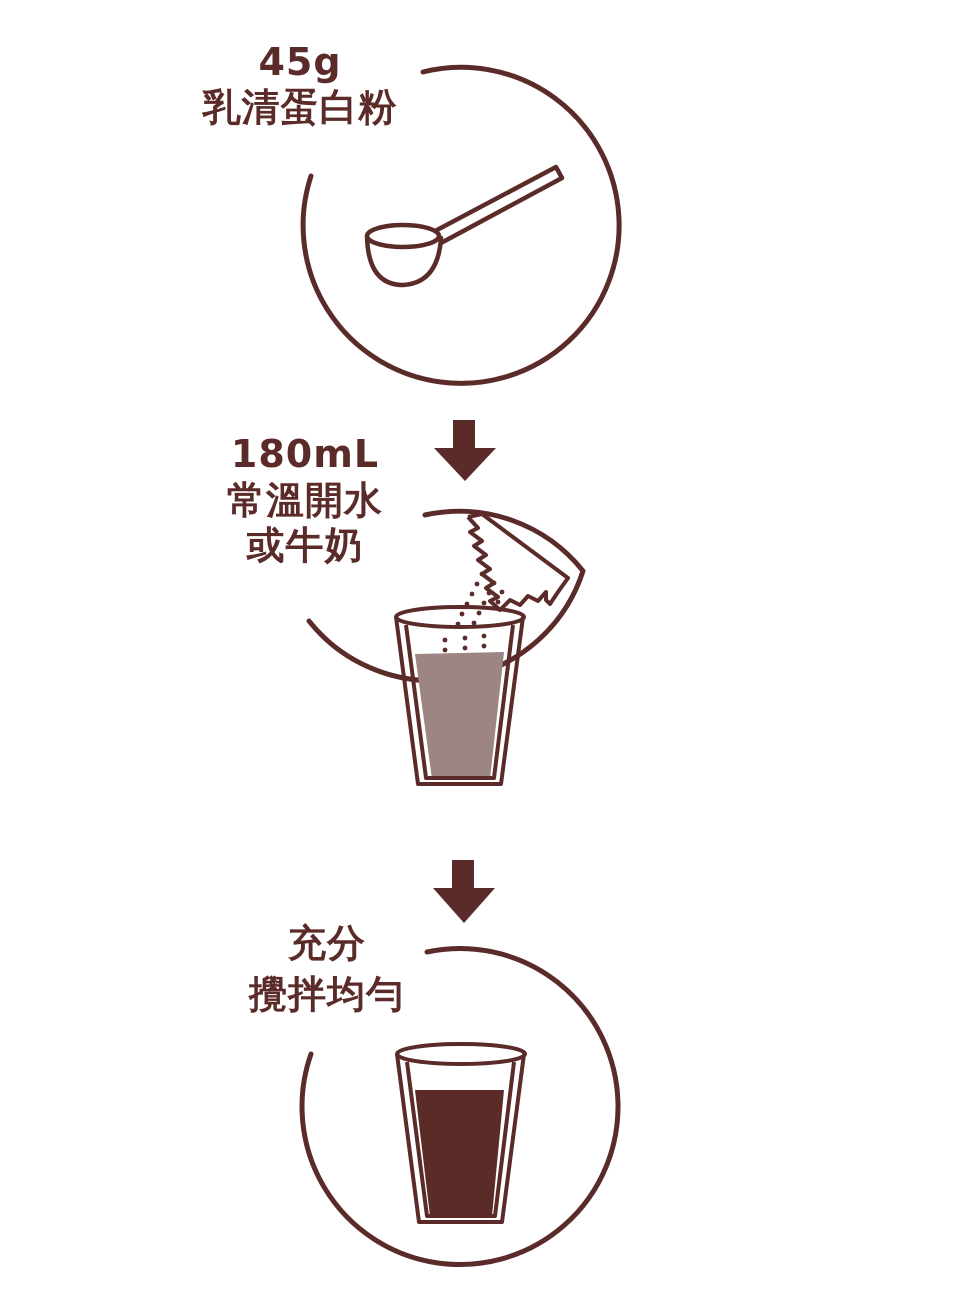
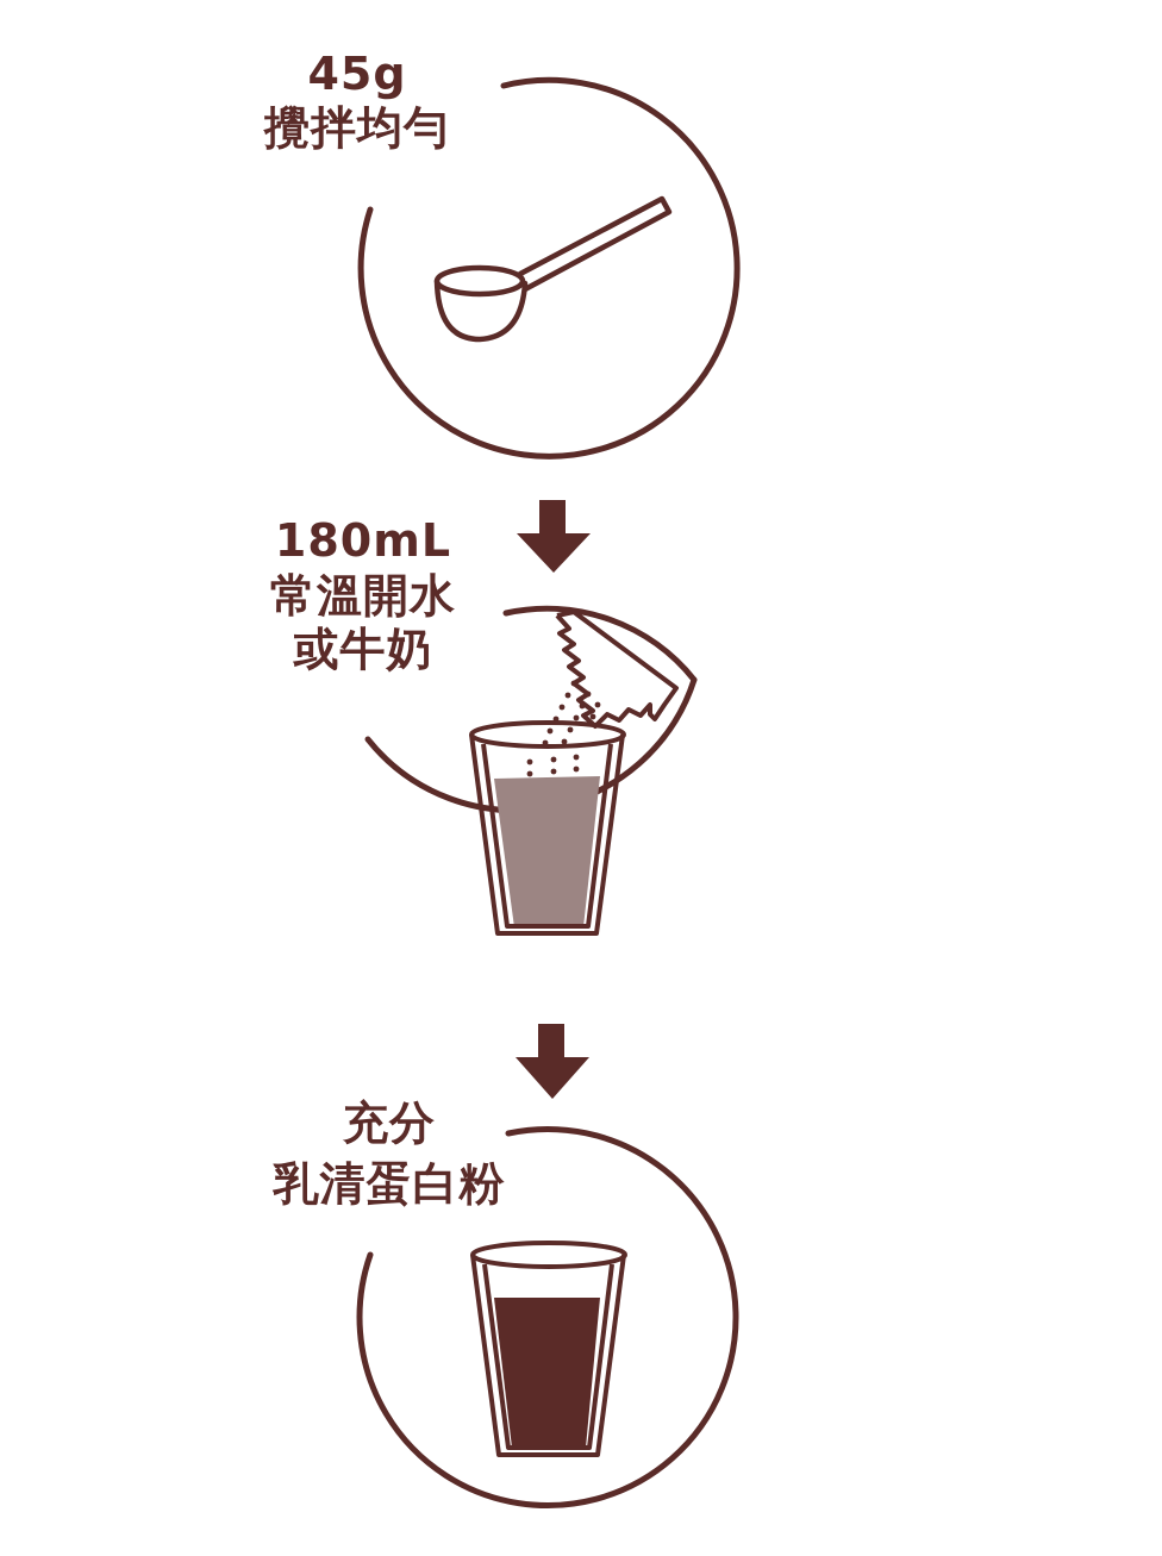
  45g
- 乳清蛋白粉
+ 攪拌均勻
  180mL
  常溫開水
  或牛奶
  充分
- 攪拌均勻
+ 乳清蛋白粉
